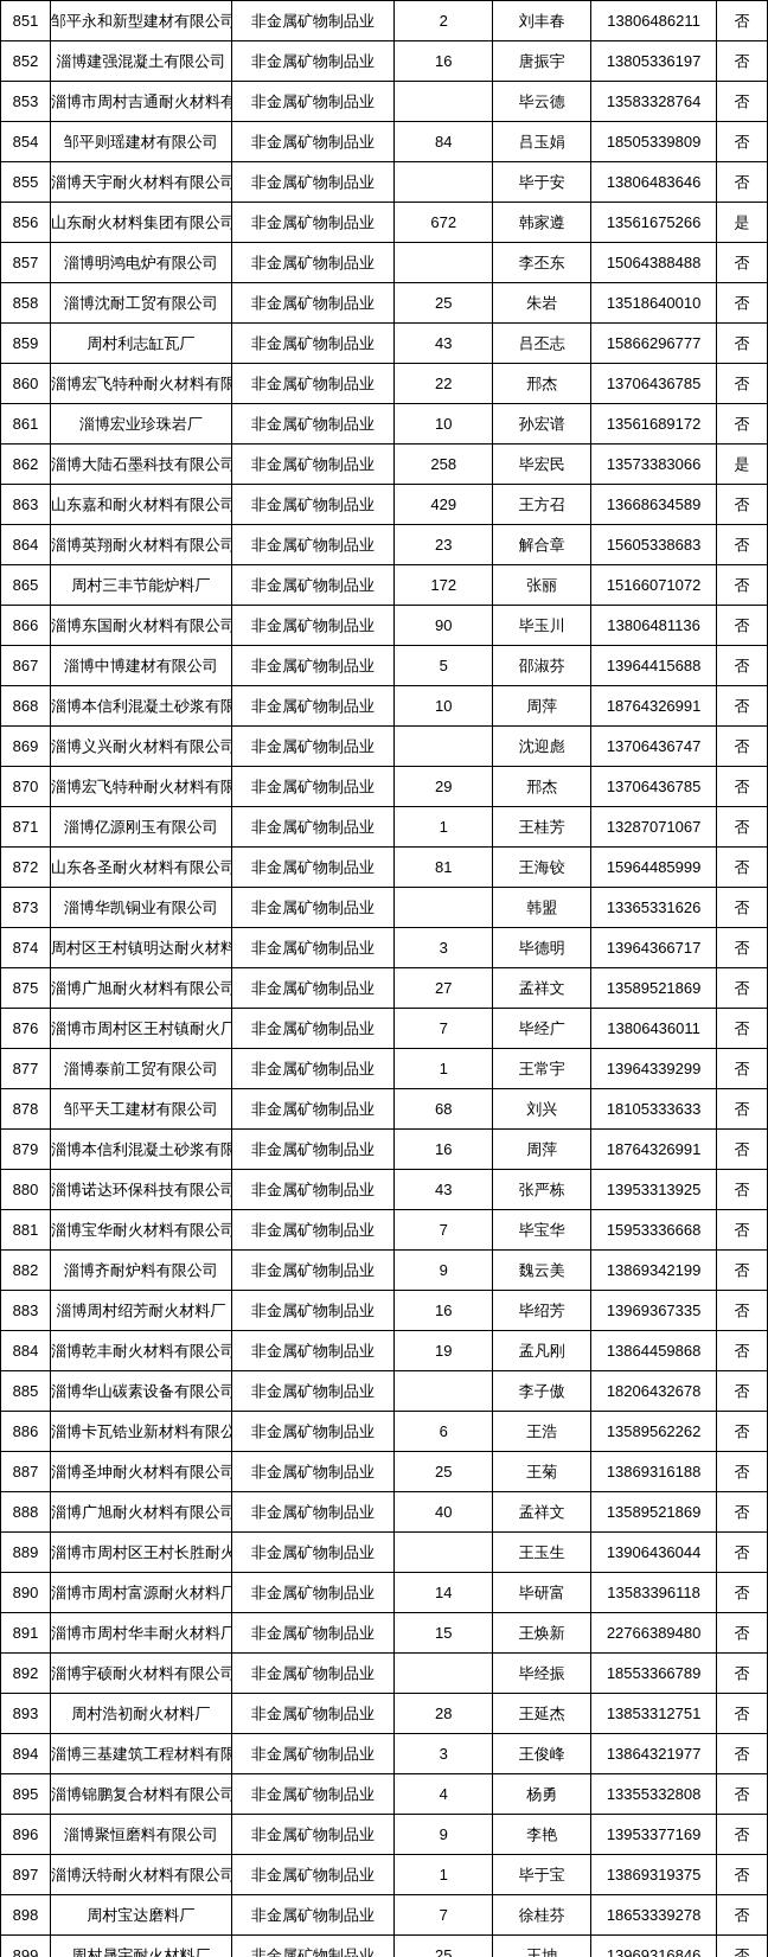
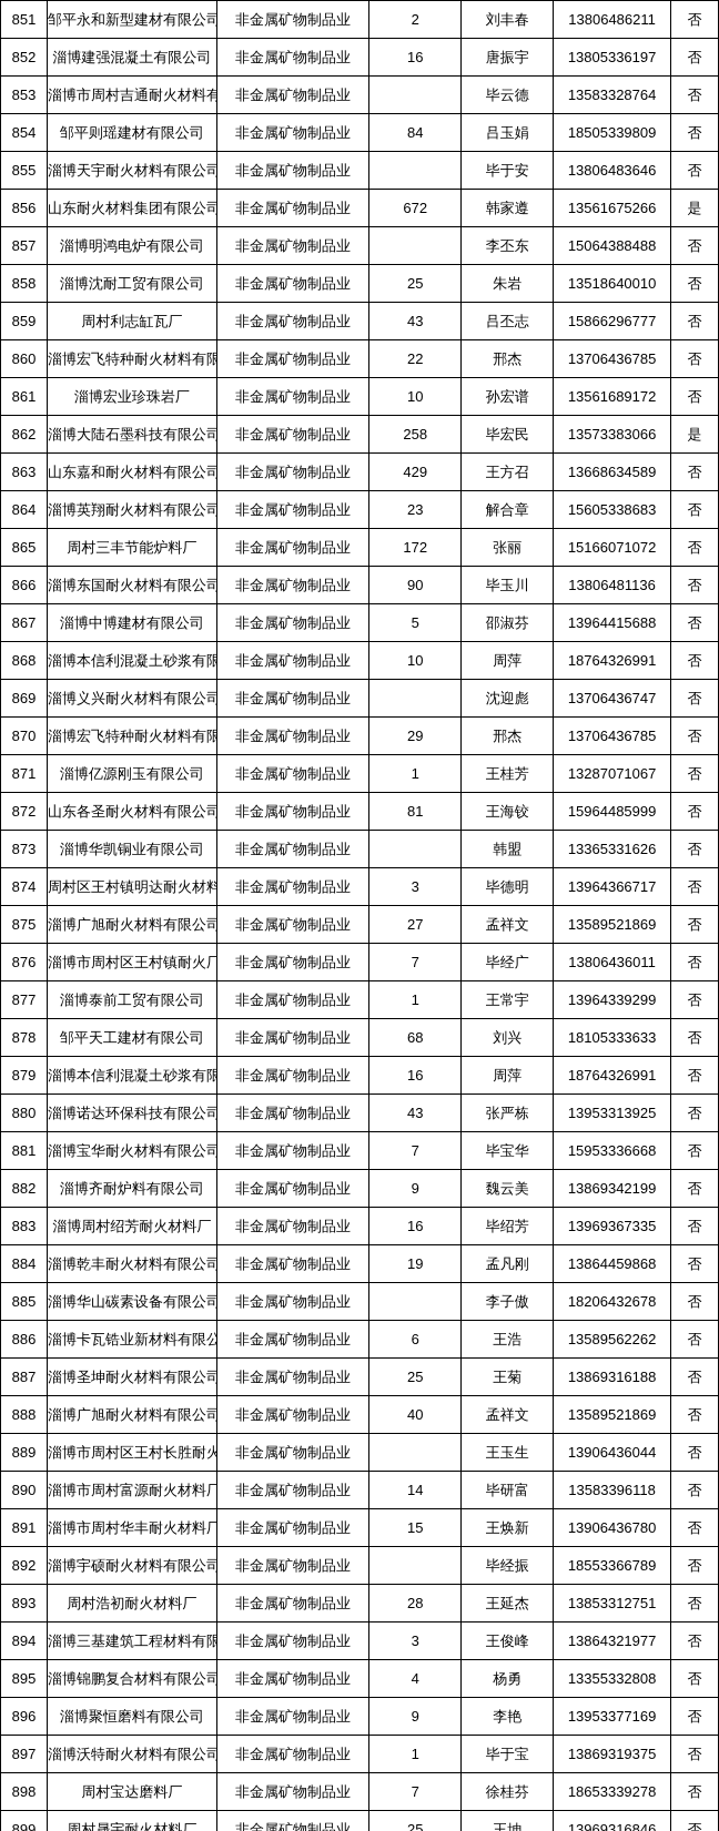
  851	邹平永和新型建材有限公司	非金属矿物制品业	2	刘丰春	13806486211	否
  852	淄博建强混凝土有限公司	非金属矿物制品业	16	唐振宇	13805336197	否
  853	淄博市周村吉通耐火材料有	非金属矿物制品业		毕云德	13583328764	否
  854	邹平则瑶建材有限公司	非金属矿物制品业	84	吕玉娟	18505339809	否
  855	淄博天宇耐火材料有限公司	非金属矿物制品业		毕于安	13806483646	否
  856	山东耐火材料集团有限公司	非金属矿物制品业	672	韩家遵	13561675266	是
  857	淄博明鸿电炉有限公司	非金属矿物制品业		李丕东	15064388488	否
  858	淄博沈耐工贸有限公司	非金属矿物制品业	25	朱岩	13518640010	否
  859	周村利志缸瓦厂	非金属矿物制品业	43	吕丕志	15866296777	否
  860	淄博宏飞特种耐火材料有限	非金属矿物制品业	22	邢杰	13706436785	否
  861	淄博宏业珍珠岩厂	非金属矿物制品业	10	孙宏谱	13561689172	否
  862	淄博大陆石墨科技有限公司	非金属矿物制品业	258	毕宏民	13573383066	是
  863	山东嘉和耐火材料有限公司	非金属矿物制品业	429	王方召	13668634589	否
  864	淄博英翔耐火材料有限公司	非金属矿物制品业	23	解合章	15605338683	否
  865	周村三丰节能炉料厂	非金属矿物制品业	172	张丽	15166071072	否
  866	淄博东国耐火材料有限公司	非金属矿物制品业	90	毕玉川	13806481136	否
  867	淄博中博建材有限公司	非金属矿物制品业	5	邵淑芬	13964415688	否
  868	淄博本信利混凝土砂浆有限	非金属矿物制品业	10	周萍	18764326991	否
  869	淄博义兴耐火材料有限公司	非金属矿物制品业		沈迎彪	13706436747	否
  870	淄博宏飞特种耐火材料有限	非金属矿物制品业	29	邢杰	13706436785	否
  871	淄博亿源刚玉有限公司	非金属矿物制品业	1	王桂芳	13287071067	否
  872	山东各圣耐火材料有限公司	非金属矿物制品业	81	王海铰	15964485999	否
  873	淄博华凯铜业有限公司	非金属矿物制品业		韩盟	13365331626	否
  874	周村区王村镇明达耐火材料	非金属矿物制品业	3	毕德明	13964366717	否
  875	淄博广旭耐火材料有限公司	非金属矿物制品业	27	孟祥文	13589521869	否
  876	淄博市周村区王村镇耐火厂	非金属矿物制品业	7	毕经广	13806436011	否
  877	淄博泰前工贸有限公司	非金属矿物制品业	1	王常宇	13964339299	否
  878	邹平天工建材有限公司	非金属矿物制品业	68	刘兴	18105333633	否
  879	淄博本信利混凝土砂浆有限	非金属矿物制品业	16	周萍	18764326991	否
  880	淄博诺达环保科技有限公司	非金属矿物制品业	43	张严栋	13953313925	否
  881	淄博宝华耐火材料有限公司	非金属矿物制品业	7	毕宝华	15953336668	否
  882	淄博齐耐炉料有限公司	非金属矿物制品业	9	魏云美	13869342199	否
  883	淄博周村绍芳耐火材料厂	非金属矿物制品业	16	毕绍芳	13969367335	否
  884	淄博乾丰耐火材料有限公司	非金属矿物制品业	19	孟凡刚	13864459868	否
  885	淄博华山碳素设备有限公司	非金属矿物制品业		李子傲	18206432678	否
  886	淄博卡瓦锆业新材料有限公	非金属矿物制品业	6	王浩	13589562262	否
  887	淄博圣坤耐火材料有限公司	非金属矿物制品业	25	王菊	13869316188	否
  888	淄博广旭耐火材料有限公司	非金属矿物制品业	40	孟祥文	13589521869	否
  889	淄博市周村区王村长胜耐火	非金属矿物制品业		王玉生	13906436044	否
  890	淄博市周村富源耐火材料厂	非金属矿物制品业	14	毕研富	13583396118	否
- 891	淄博市周村华丰耐火材料厂	非金属矿物制品业	15	王焕新	22766389480	否
+ 891	淄博市周村华丰耐火材料厂	非金属矿物制品业	15	王焕新	13906436780	否
  892	淄博宇硕耐火材料有限公司	非金属矿物制品业		毕经振	18553366789	否
  893	周村浩初耐火材料厂	非金属矿物制品业	28	王延杰	13853312751	否
  894	淄博三基建筑工程材料有限	非金属矿物制品业	3	王俊峰	13864321977	否
  895	淄博锦鹏复合材料有限公司	非金属矿物制品业	4	杨勇	13355332808	否
  896	淄博聚恒磨料有限公司	非金属矿物制品业	9	李艳	13953377169	否
  897	淄博沃特耐火材料有限公司	非金属矿物制品业	1	毕于宝	13869319375	否
  898	周村宝达磨料厂	非金属矿物制品业	7	徐桂芬	18653339278	否
  899	周村晟宇耐火材料厂	非金属矿物制品业	25	王坤	13969316846	否
